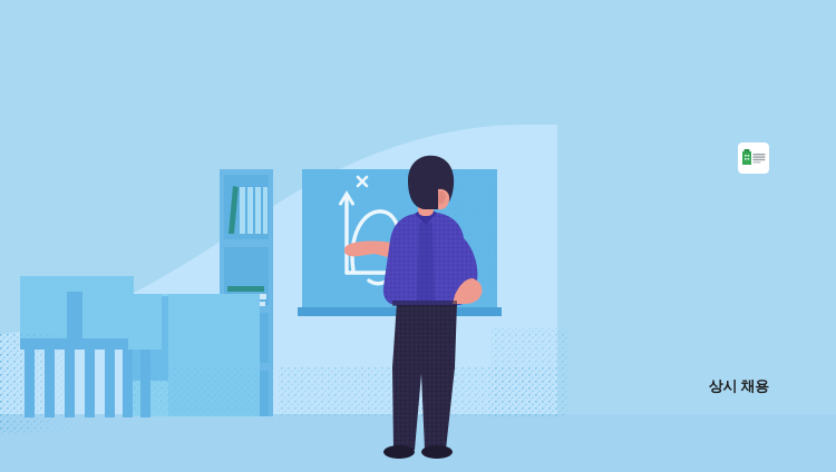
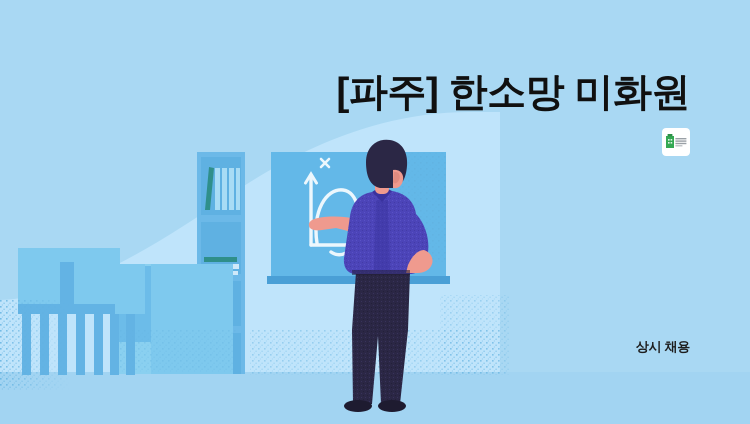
+ [파주] 한소망 미화원
  상시 채용
